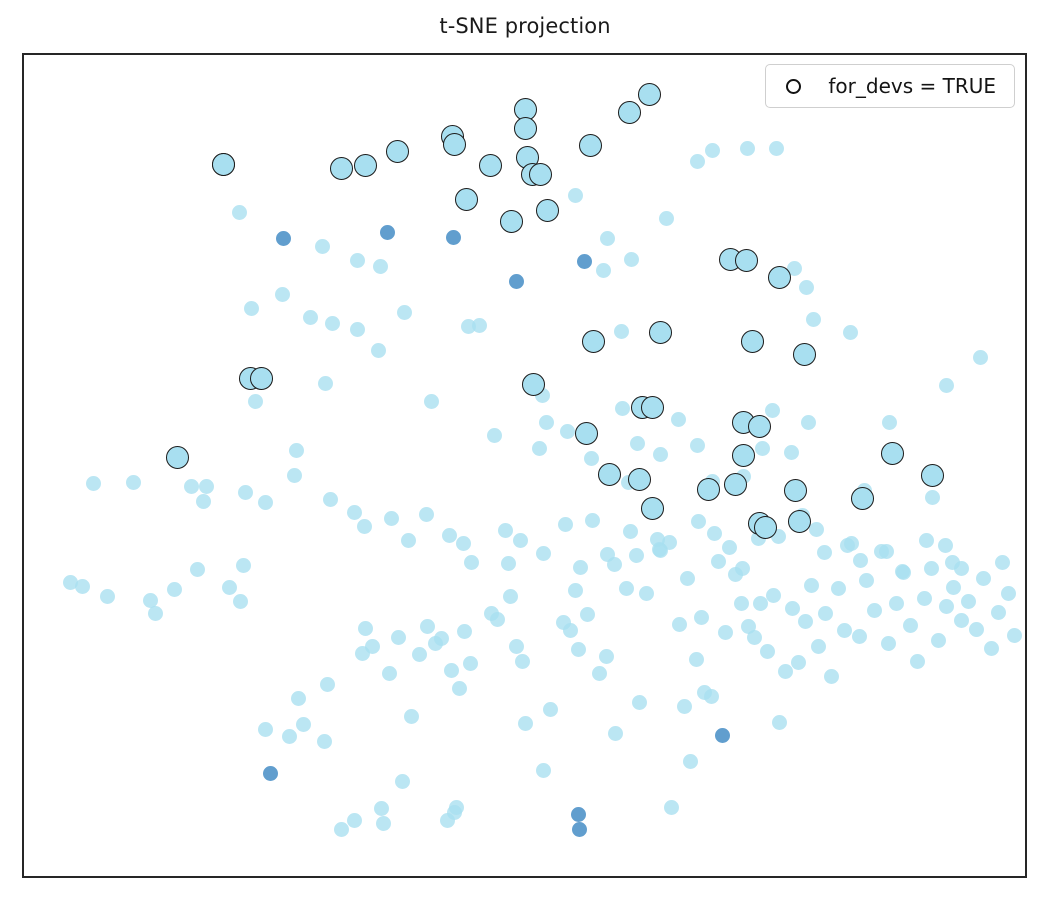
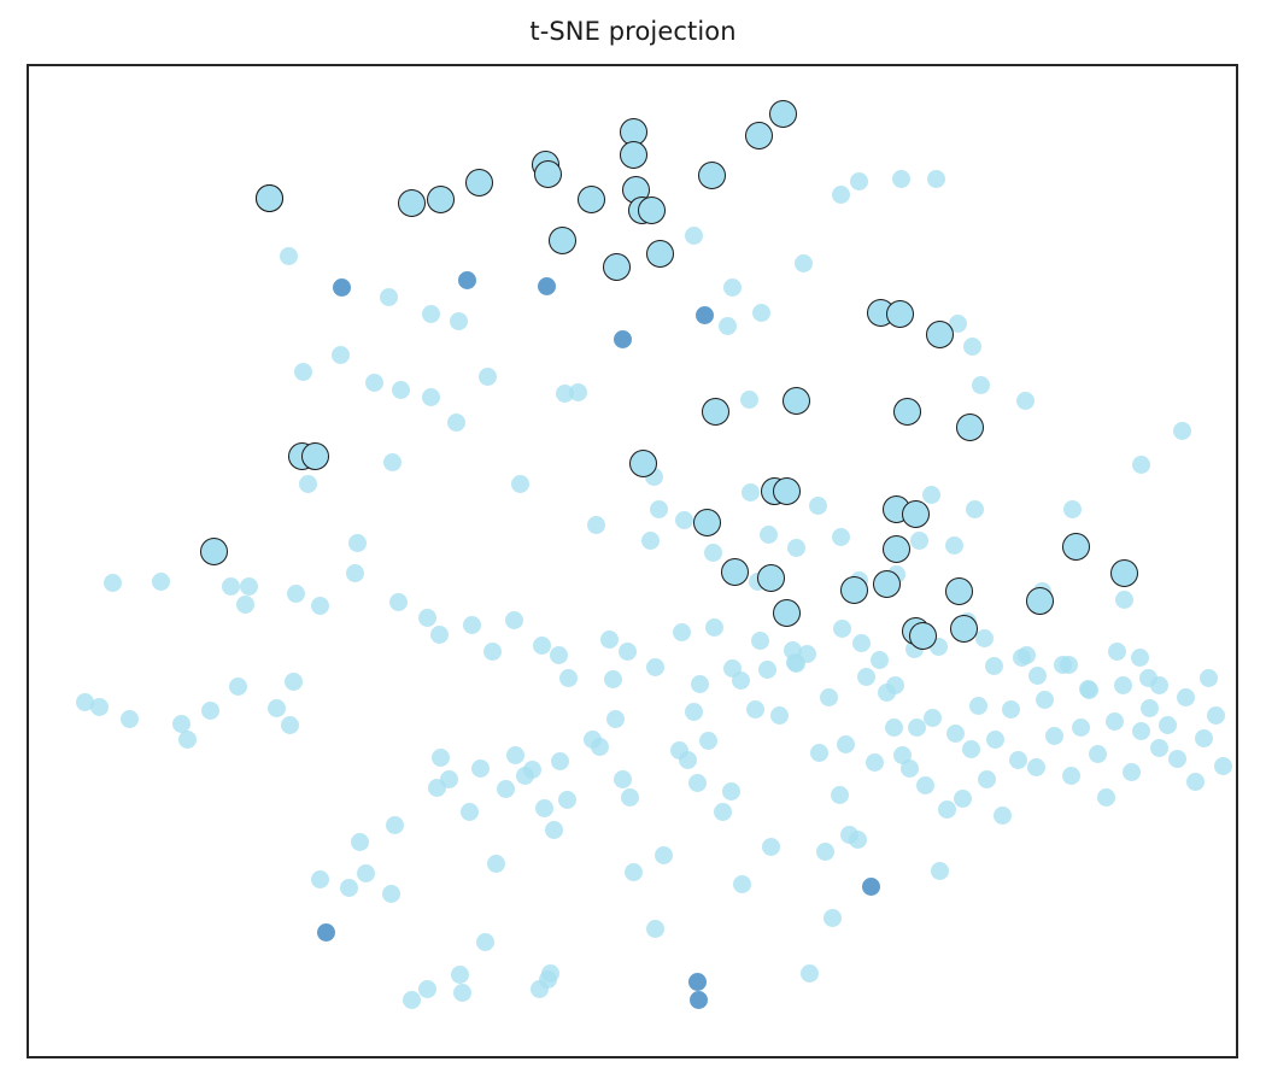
  t-SNE projection
- for_devs = TRUE
